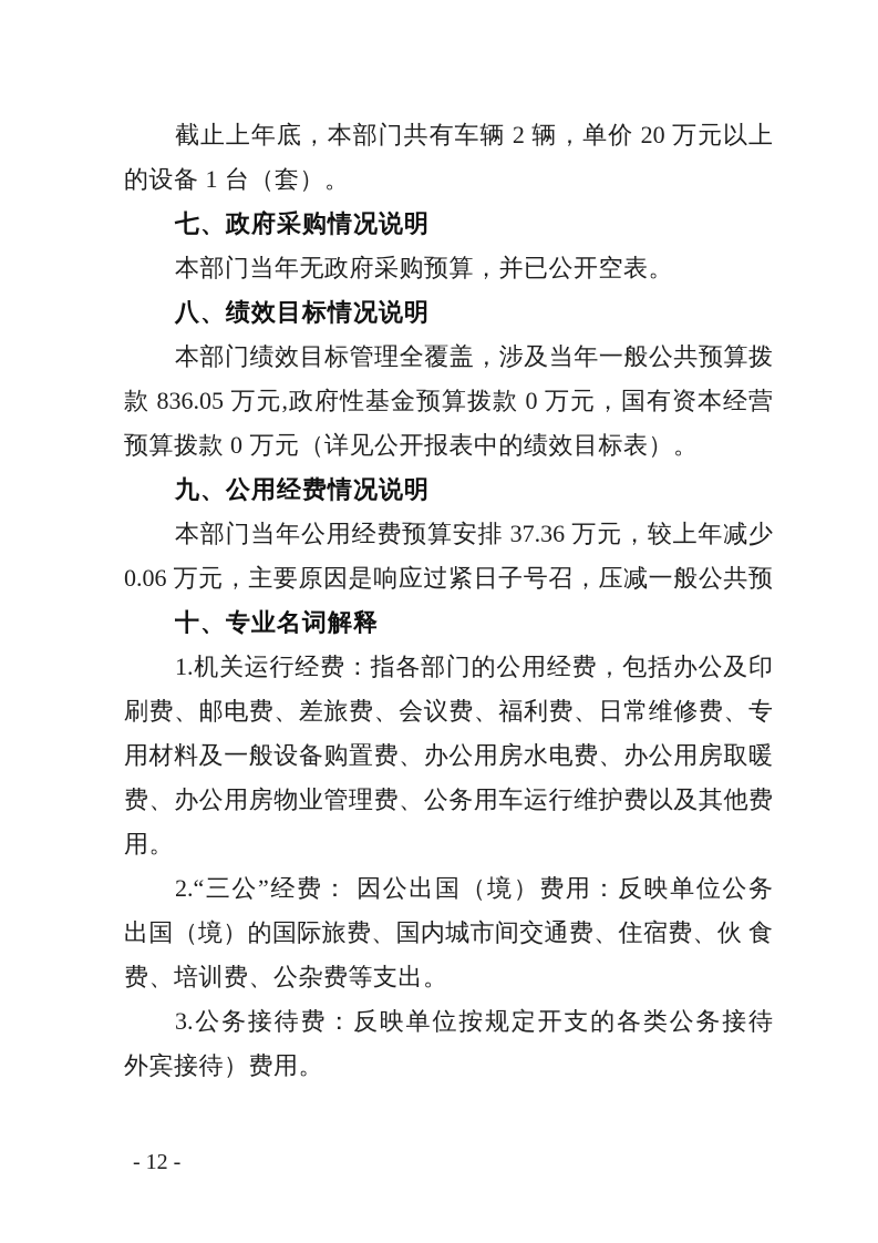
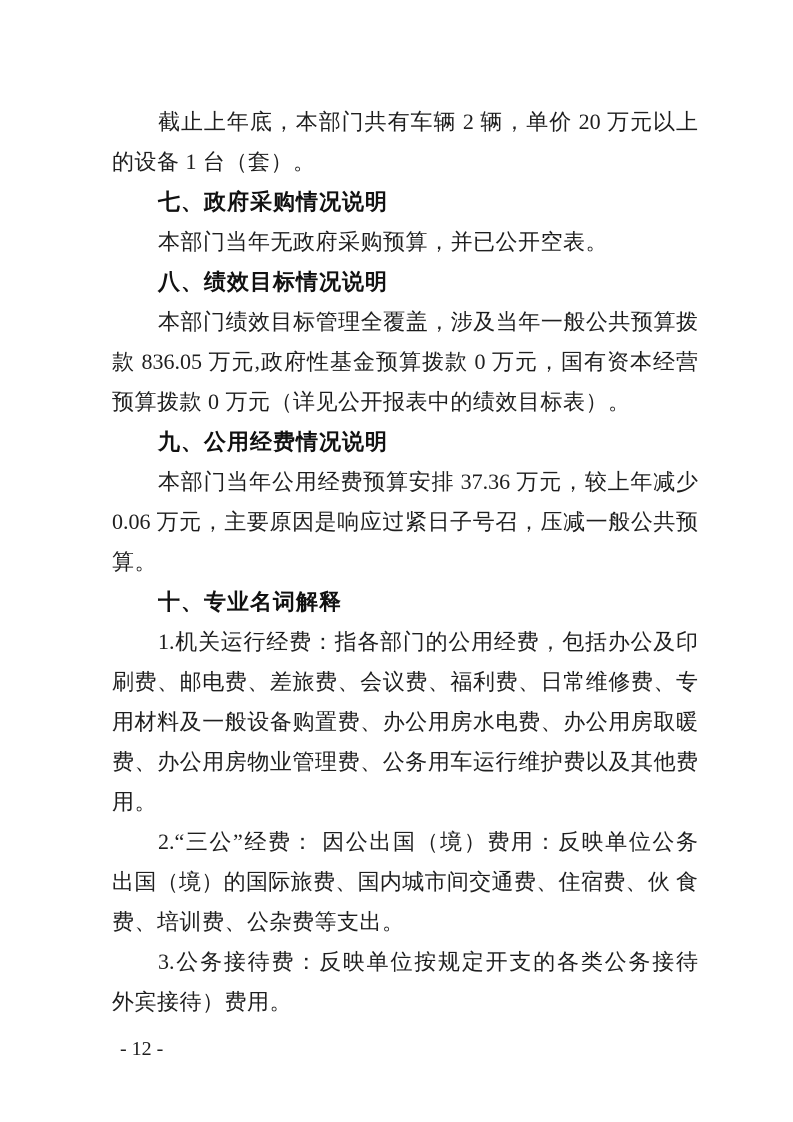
  截止上年底，本部门共有车辆 2 辆，单价 20 万元以上
  的设备 1 台（套）。
  七、政府采购情况说明
  本部门当年无政府采购预算，并已公开空表。
  八、绩效目标情况说明
  本部门绩效目标管理全覆盖，涉及当年一般公共预算拨
  款 836.05 万元,政府性基金预算拨款 0 万元，国有资本经营
  预算拨款 0 万元（详见公开报表中的绩效目标表）。
  九、公用经费情况说明
  本部门当年公用经费预算安排 37.36 万元，较上年减少
  0.06 万元，主要原因是响应过紧日子号召，压减一般公共预
+ 算。
  十、专业名词解释
  1.机关运行经费：指各部门的公用经费，包括办公及印
  刷费、邮电费、差旅费、会议费、福利费、日常维修费、专
  用材料及一般设备购置费、办公用房水电费、办公用房取暖
  费、办公用房物业管理费、公务用车运行维护费以及其他费
  用。
  2.“三公”经费： 因公出国（境）费用：反映单位公务
  出国（境）的国际旅费、国内城市间交通费、住宿费、伙 食
  费、培训费、公杂费等支出。
  3.公务接待费：反映单位按规定开支的各类公务接待
  外宾接待）费用。
  - 12 -
